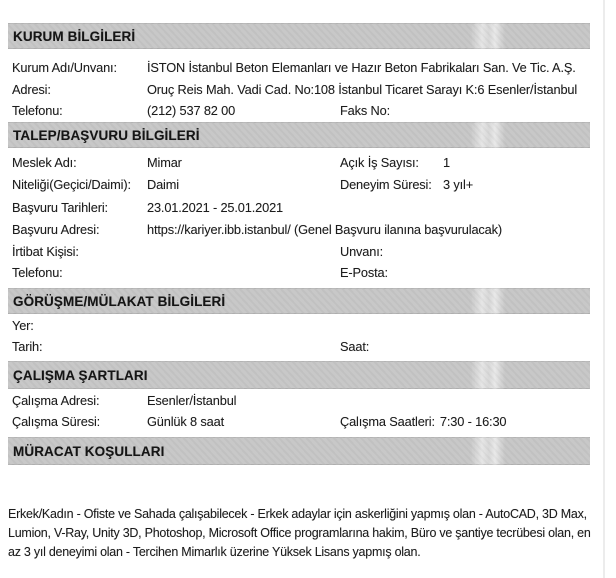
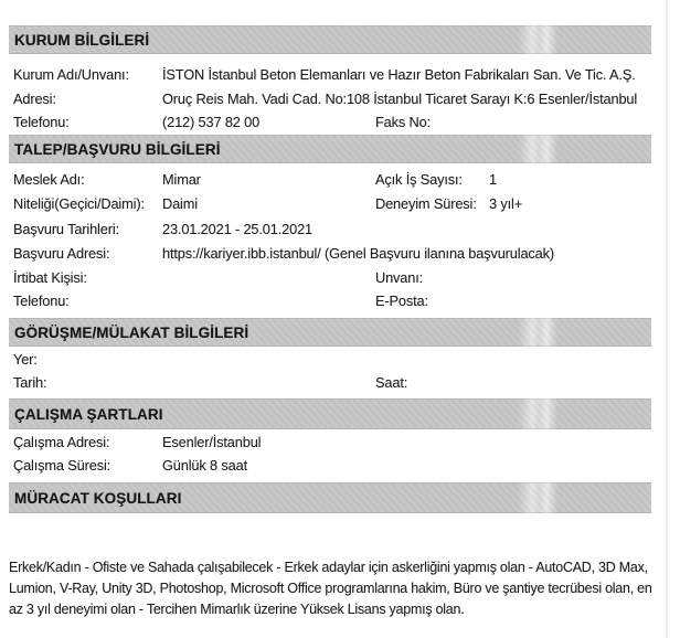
  KURUM BİLGİLERİ
  Kurum Adı/Unvanı:
  İSTON İstanbul Beton Elemanları ve Hazır Beton Fabrikaları San. Ve Tic. A.Ş.
  Adresi:
  Oruç Reis Mah. Vadi Cad. No:108 İstanbul Ticaret Sarayı K:6 Esenler/İstanbul
  Telefonu:
  (212) 537 82 00
  Faks No:
  TALEP/BAŞVURU BİLGİLERİ
  Meslek Adı:
  Mimar
  Açık İş Sayısı:
  1
  Niteliği(Geçici/Daimi):
  Daimi
  Deneyim Süresi:
  3 yıl+
  Başvuru Tarihleri:
  23.01.2021 - 25.01.2021
  Başvuru Adresi:
  https://kariyer.ibb.istanbul/ (Genel Başvuru ilanına başvurulacak)
  İrtibat Kişisi:
  Unvanı:
  Telefonu:
  E-Posta:
  GÖRÜŞME/MÜLAKAT BİLGİLERİ
  Yer:
  Tarih:
  Saat:
  ÇALIŞMA ŞARTLARI
  Çalışma Adresi:
  Esenler/İstanbul
  Çalışma Süresi:
  Günlük 8 saat
- Çalışma Saatleri:
- 7:30 - 16:30
  MÜRACAT KOŞULLARI
  Erkek/Kadın - Ofiste ve Sahada çalışabilecek - Erkek adaylar için askerliğini yapmış olan - AutoCAD, 3D Max, Lumion, V-Ray, Unity 3D, Photoshop, Microsoft Office programlarına hakim, Büro ve şantiye tecrübesi olan, en az 3 yıl deneyimi olan - Tercihen Mimarlık üzerine Yüksek Lisans yapmış olan.
